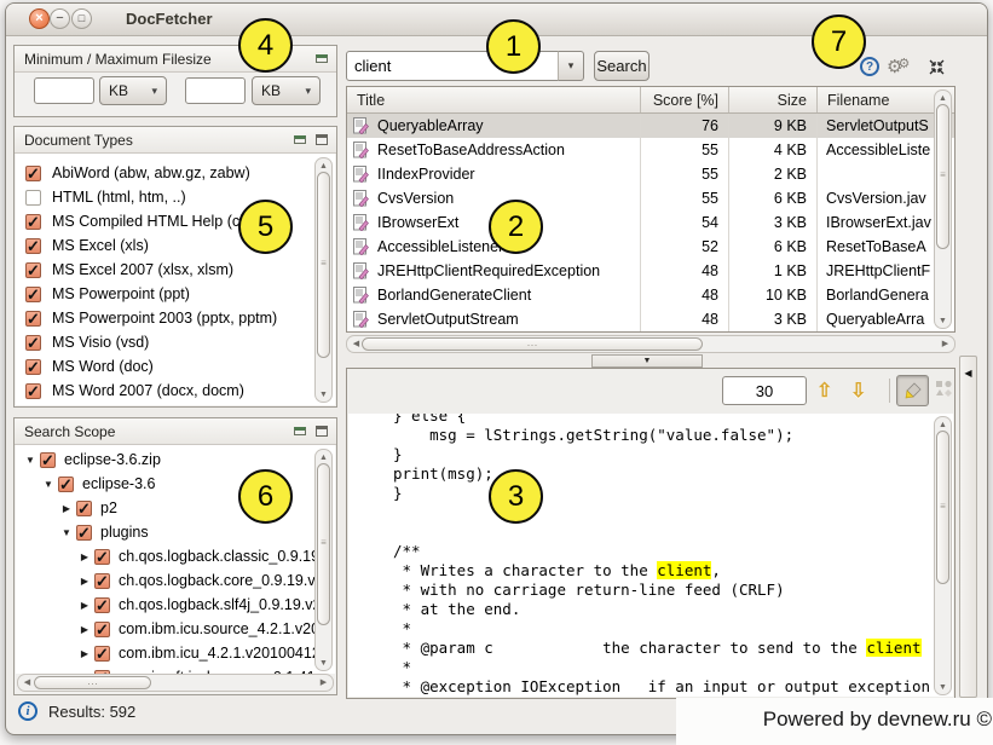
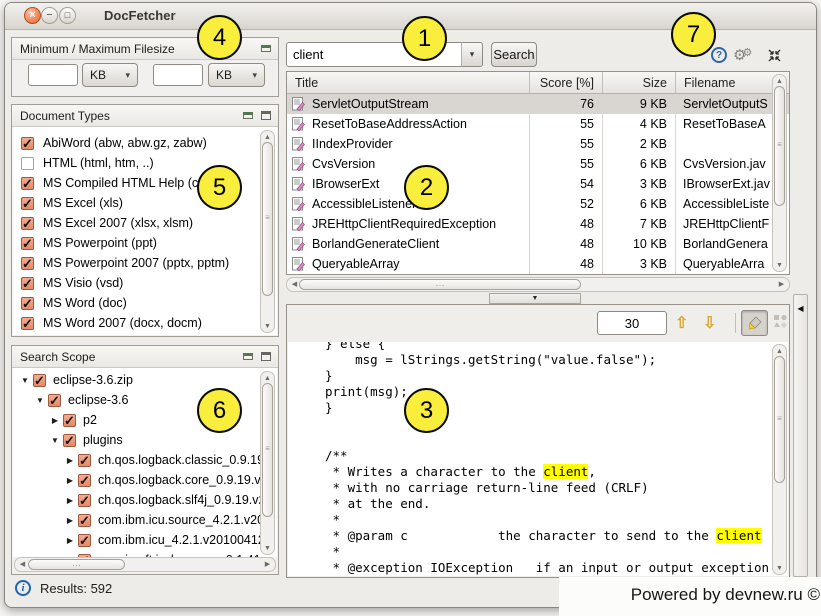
  ×
  −
  □
  DocFetcher
  Minimum / Maximum Filesize
  KB
  ▾
  KB
  ▾
  Document Types
  ✓
  AbiWord (abw, abw.gz, zabw)
  HTML (html, htm, ..)
  ✓
  MS Compiled HTML Help (c
  ✓
  MS Excel (xls)
  ✓
  MS Excel 2007 (xlsx, xlsm)
  ✓
  MS Powerpoint (ppt)
  ✓
- MS Powerpoint 2003 (pptx, pptm)
+ MS Powerpoint 2007 (pptx, pptm)
  ✓
  MS Visio (vsd)
  ✓
  MS Word (doc)
  ✓
  MS Word 2007 (docx, docm)
  Search Scope
  ▼
  ✓
  eclipse-3.6.zip
  ▼
  ✓
  eclipse-3.6
  ▶
  ✓
  p2
  ▼
  ✓
  plugins
  ▶
  ✓
  ch.qos.logback.classic_0.9.1
  ▶
  ✓
  ch.qos.logback.core_0.9.19.v
  ▶
  ✓
  ch.qos.logback.slf4j_0.9.19.v
  ▶
  ✓
  com.ibm.icu.source_4.2.1.v2
  ▶
  ✓
  com.ibm.icu_4.2.1.v2010041
  i
  Results: 592
  client
  ▾
  Search
  ?
  ⚙⚙
  Title
  Score [%]
  Size
  Filename
- QueryableArray
+ ServletOutputStream
  76
  9 KB
  ServletOutputS
  ResetToBaseAddressAction
  55
  4 KB
- AccessibleListe
+ ResetToBaseA
  IIndexProvider
  55
  2 KB
  CvsVersion
  55
  6 KB
  CvsVersion.jav
  IBrowserExt
  54
  3 KB
  IBrowserExt.jav
  AccessibleListene
  52
  6 KB
- ResetToBaseA
+ AccessibleListe
  JREHttpClientRequiredException
  48
- 1 KB
+ 7 KB
  JREHttpClientF
  BorlandGenerateClient
  48
  10 KB
  BorlandGenera
- ServletOutputStream
+ QueryableArray
  48
  3 KB
  QueryableArra
  30
  ⇧
  ⇩
  } else {
  msg = lStrings.getString("value.false");
  }
  print(msg);
  }
  /**
  * Writes a character to the client,
  * with no carriage return-line feed (CRLF)
  * at the end.
  *
  * @param c the character to send to the client
  *
  * @exception IOException if an input or output exception
  ◀
  Powered by devnew.ru ©
  1
  2
  3
  4
  5
  6
  7
